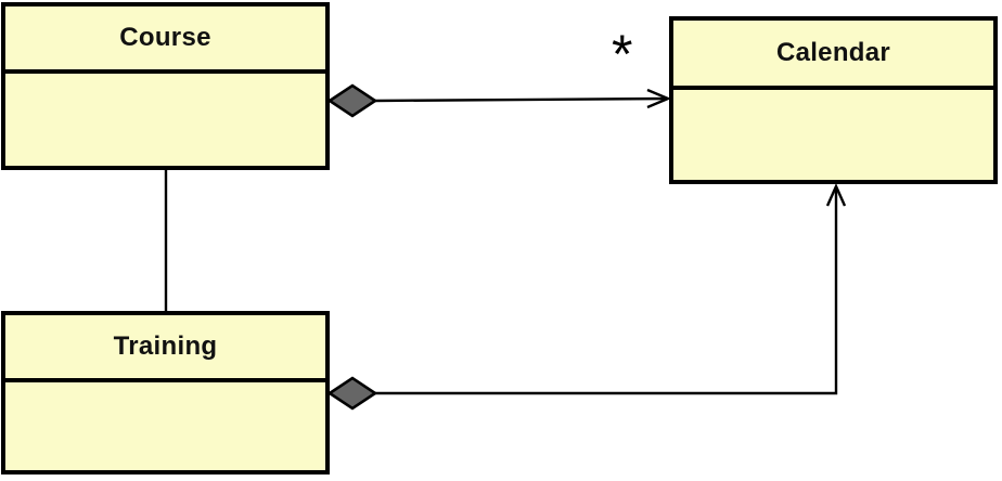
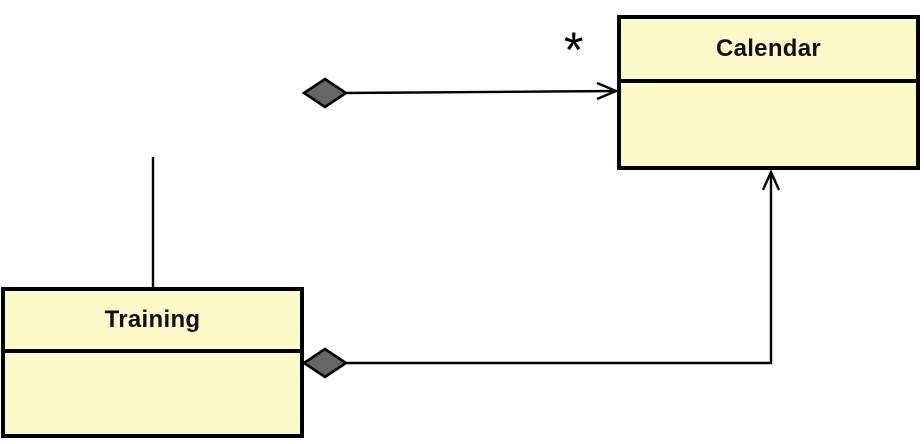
- Course
  Calendar
  Training
  *
